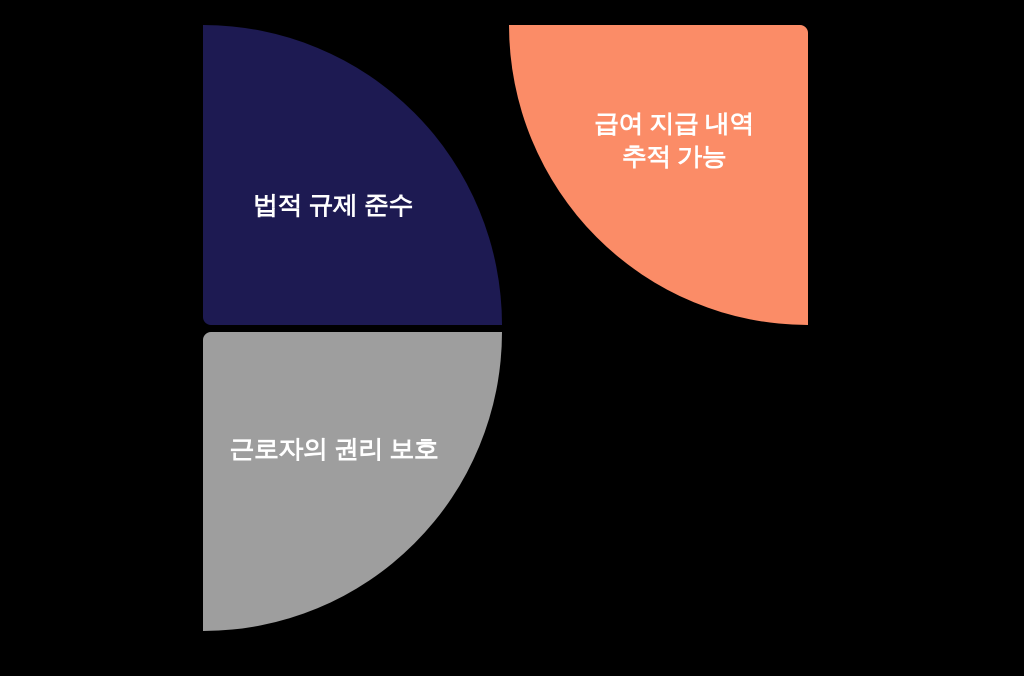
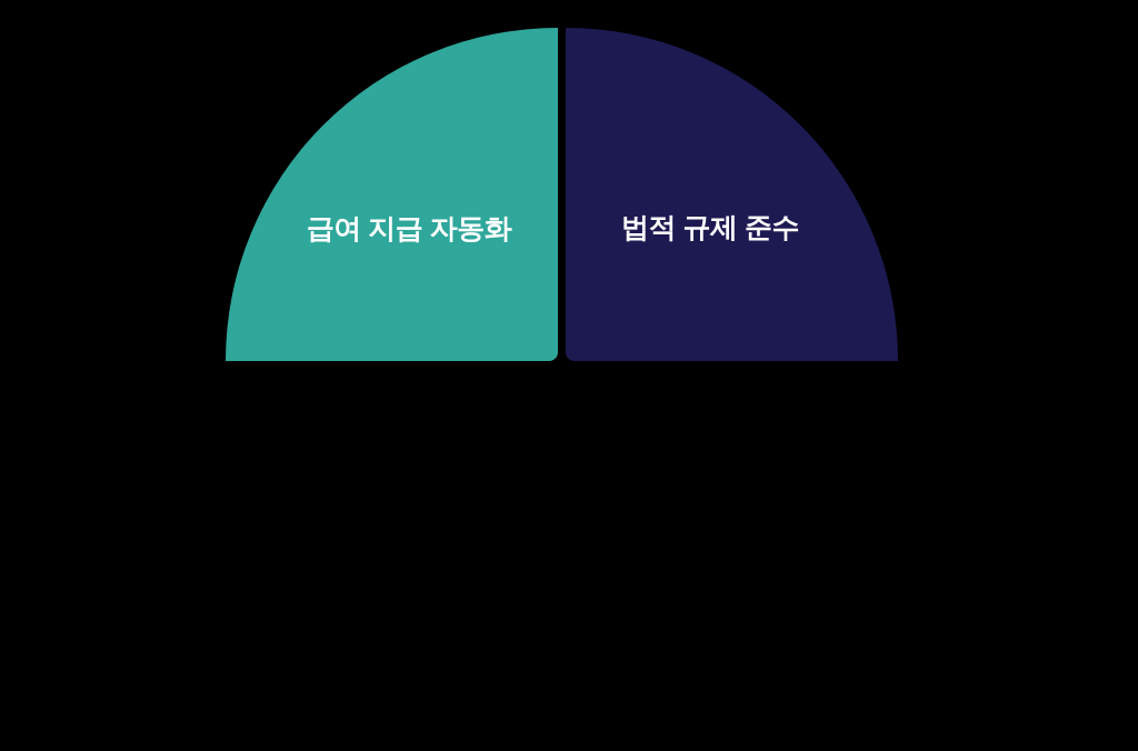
+ 급여 지급 자동화
  법적 규제 준수
- 급여 지급 내역
- 추적 가능
- 근로자의 권리 보호
